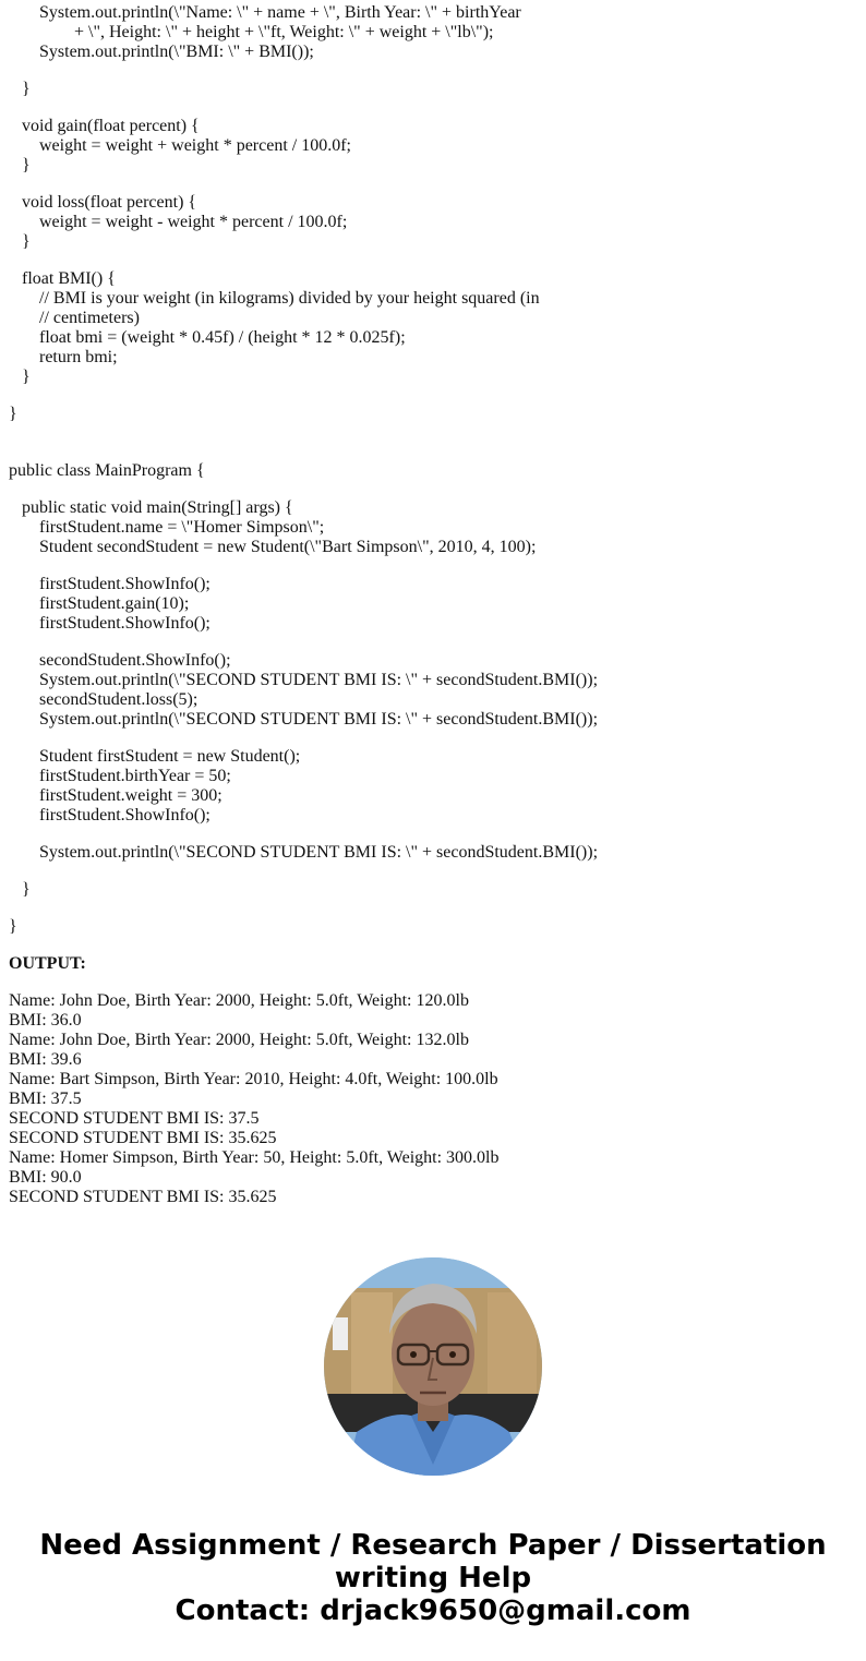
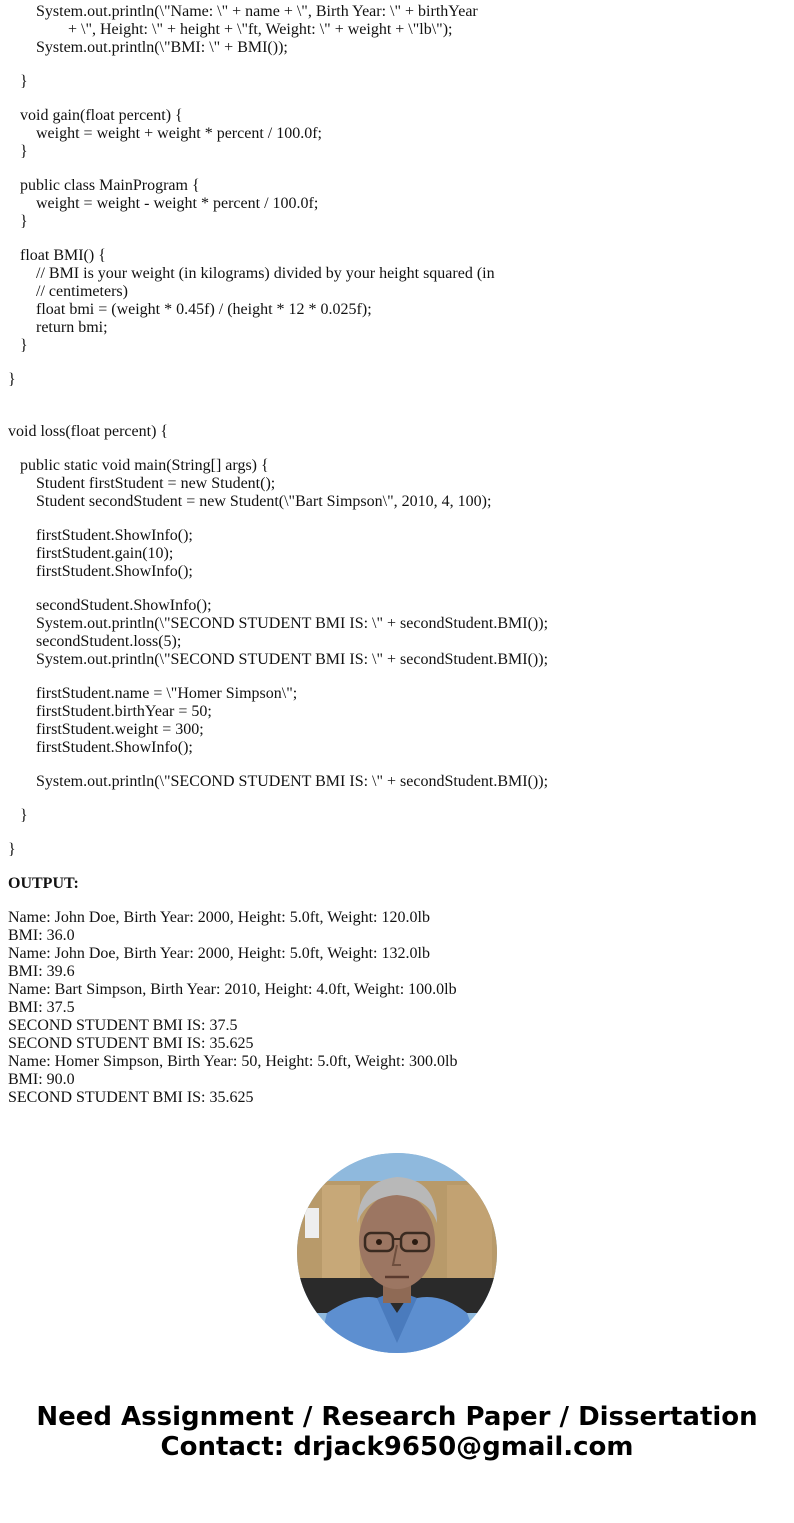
  System.out.println(\"Name: \" + name + \", Birth Year: \" + birthYear
  + \", Height: \" + height + \"ft, Weight: \" + weight + \"lb\");
  System.out.println(\"BMI: \" + BMI());
  }
  void gain(float percent) {
  weight = weight + weight * percent / 100.0f;
  }
- void loss(float percent) {
+ public class MainProgram {
  weight = weight - weight * percent / 100.0f;
  }
  float BMI() {
  // BMI is your weight (in kilograms) divided by your height squared (in
  // centimeters)
  float bmi = (weight * 0.45f) / (height * 12 * 0.025f);
  return bmi;
  }
  }
- public class MainProgram {
+ void loss(float percent) {
  public static void main(String[] args) {
- firstStudent.name = \"Homer Simpson\";
+ Student firstStudent = new Student();
  Student secondStudent = new Student(\"Bart Simpson\", 2010, 4, 100);
  firstStudent.ShowInfo();
  firstStudent.gain(10);
  firstStudent.ShowInfo();
  secondStudent.ShowInfo();
  System.out.println(\"SECOND STUDENT BMI IS: \" + secondStudent.BMI());
  secondStudent.loss(5);
  System.out.println(\"SECOND STUDENT BMI IS: \" + secondStudent.BMI());
- Student firstStudent = new Student();
+ firstStudent.name = \"Homer Simpson\";
  firstStudent.birthYear = 50;
  firstStudent.weight = 300;
  firstStudent.ShowInfo();
  System.out.println(\"SECOND STUDENT BMI IS: \" + secondStudent.BMI());
  }
  }
  OUTPUT:
  Name: John Doe, Birth Year: 2000, Height: 5.0ft, Weight: 120.0lb
  BMI: 36.0
  Name: John Doe, Birth Year: 2000, Height: 5.0ft, Weight: 132.0lb
  BMI: 39.6
  Name: Bart Simpson, Birth Year: 2010, Height: 4.0ft, Weight: 100.0lb
  BMI: 37.5
  SECOND STUDENT BMI IS: 37.5
  SECOND STUDENT BMI IS: 35.625
  Name: Homer Simpson, Birth Year: 50, Height: 5.0ft, Weight: 300.0lb
  BMI: 90.0
  SECOND STUDENT BMI IS: 35.625
  Need Assignment / Research Paper / Dissertation
- writing Help
  Contact: drjack9650@gmail.com
